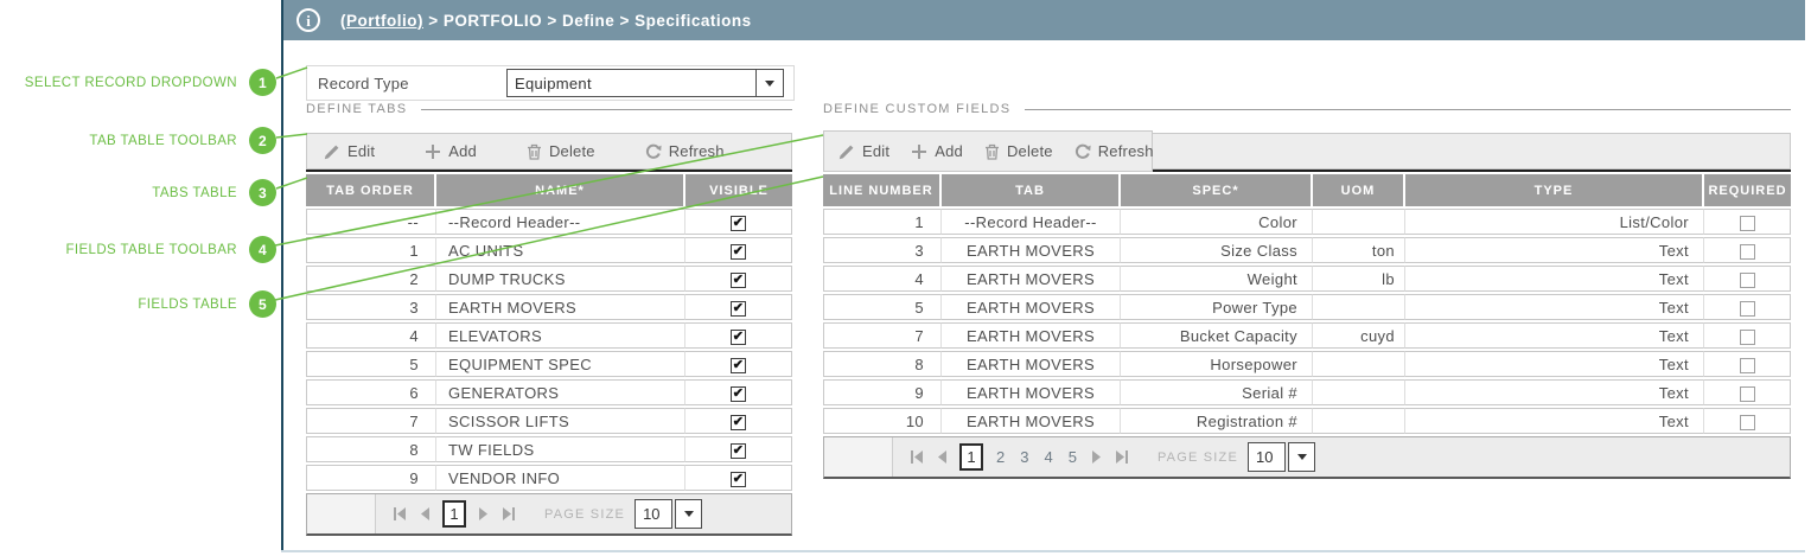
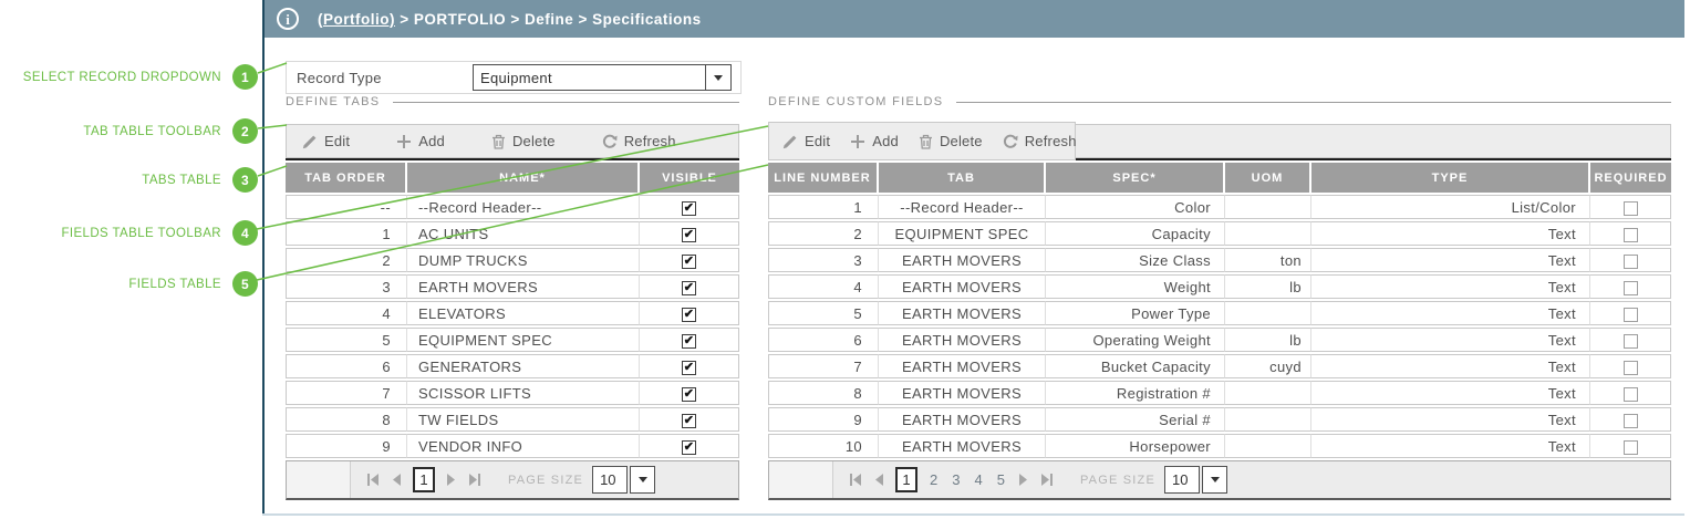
  i
  (Portfolio) > PORTFOLIO > Define > Specifications
  Record Type
  Equipment
  DEFINE TABS
  DEFINE CUSTOM FIELDS
  Edit
  Add
  Delete
  Refresh
  TAB ORDER	NME*	VISIBL
  --	--Record Header--	✔
  1	AC UITS	✔
  2	DUMP TRUCKS	✔
  3	EARTH MOVERS	✔
  4	ELEVATORS	✔
  5	EQUIPMENT SPEC	✔
  6	GENERATORS	✔
  7	SCISSOR LIFTS	✔
  8	TW FIELDS	✔
  9	VENDOR INFO	✔
  1
  PAGE SIZE
  10
  Edit
  Add
  Delete
  Refresh
  LINE NUMBER	TAB	SPEC*	UOM	TYPE	REQUIRED
  1	--Record Header--	Color		List/Color
+ 2	EQUIPMENT SPEC	Capacity		Text
  3	EARTH MOVERS	Size Class	ton	Text
  4	EARTH MOVERS	Weight	lb	Text
  5	EARTH MOVERS	Power Type		Text
+ 6	EARTH MOVERS	Operating Weight	lb	Text
  7	EARTH MOVERS	Bucket Capacity	cuyd	Text
- 8	EARTH MOVERS	Horsepower		Text
+ 8	EARTH MOVERS	Registration #		Text
  9	EARTH MOVERS	Serial #		Text
- 10	EARTH MOVERS	Registration #		Text
+ 10	EARTH MOVERS	Horsepower		Text
  1
  2
  3
  4
  5
  PAGE SIZE
  10
  SELECT RECORD DROPDOWN
  1
  TAB TABLE TOOLBAR
  2
  TABS TABLE
  3
  FIELDS TABLE TOOLBAR
  4
  FIELDS TABLE
  5
